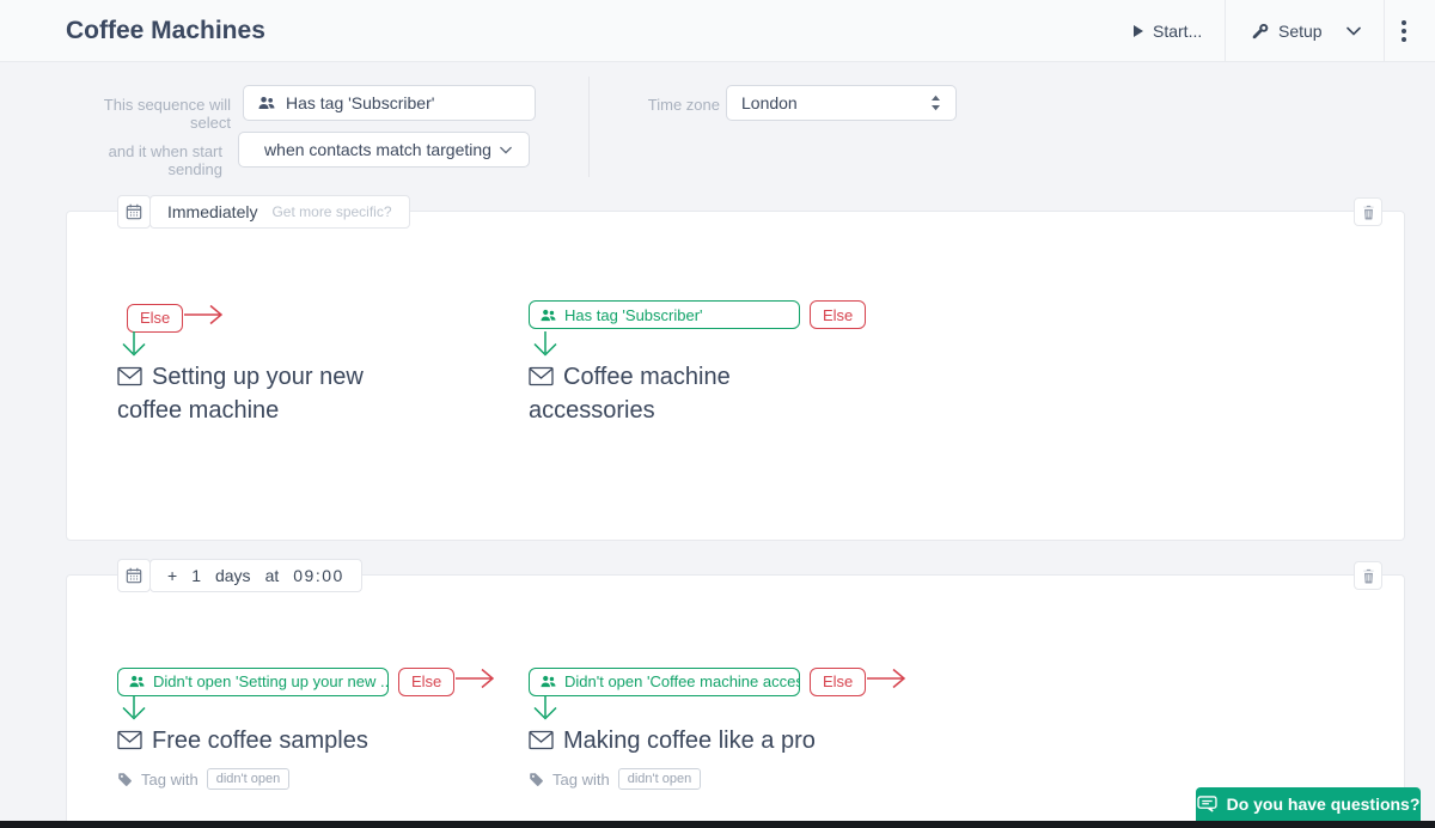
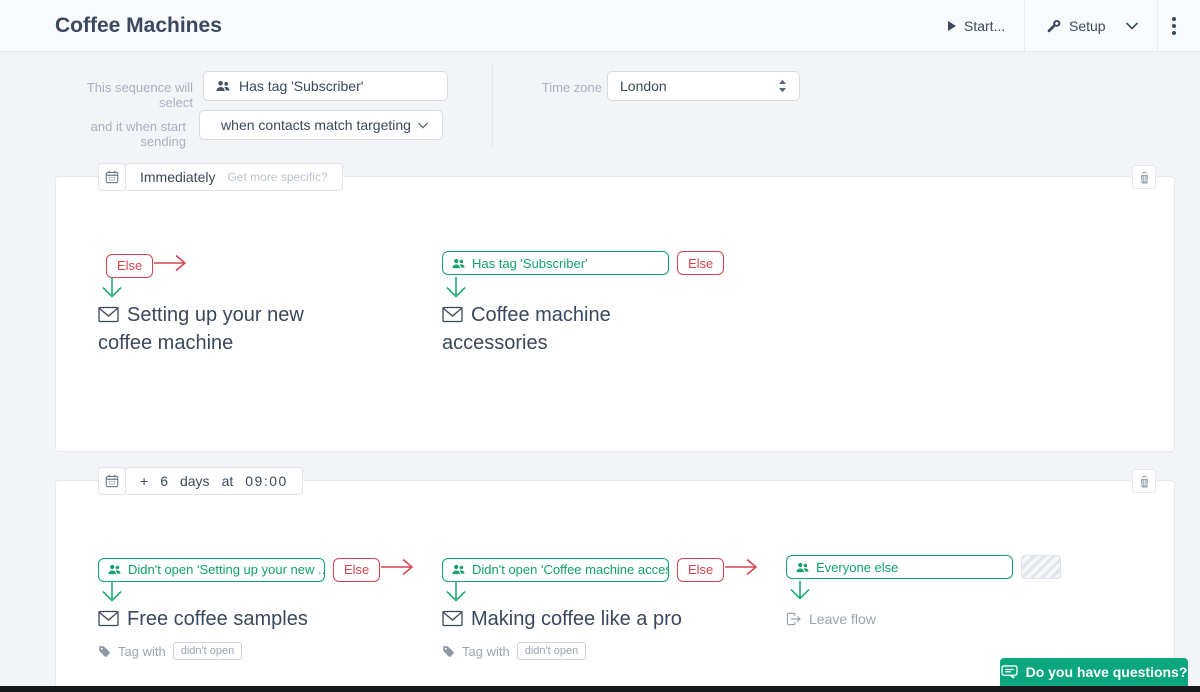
  Coffee Machines
  Start...
  Setup
  This sequence will select
  Has tag 'Subscriber'
  Time zone
  London
  and it when start sending
  when contacts match targeting
  Immediately
  Get more specific?
  Else
  Setting up your new coffee machine
  Has tag 'Subscriber'
  Else
  Coffee machine accessories
  +
- 1
+ 6
  days
  at
  09:00
  Didn't open 'Setting up your new ..
  Else
  Free coffee samples
  Tag with
  didn't open
  Didn't open 'Coffee machine acce
  Else
  Making coffee like a pro
  Tag with
  didn't open
+ Everyone else
+ Leave flow
  Do you have questions?
